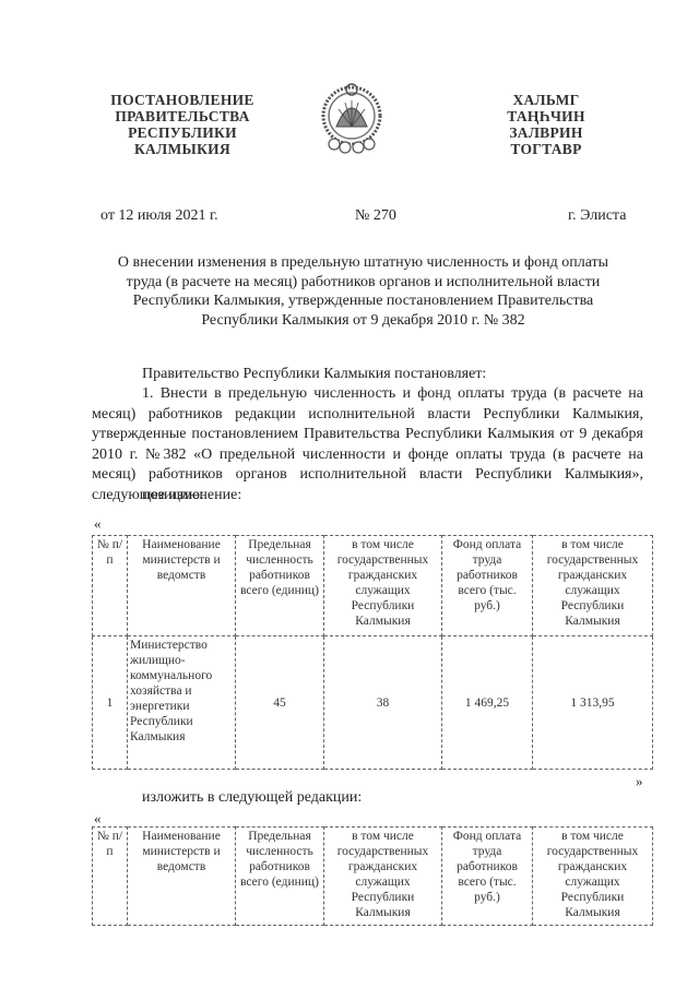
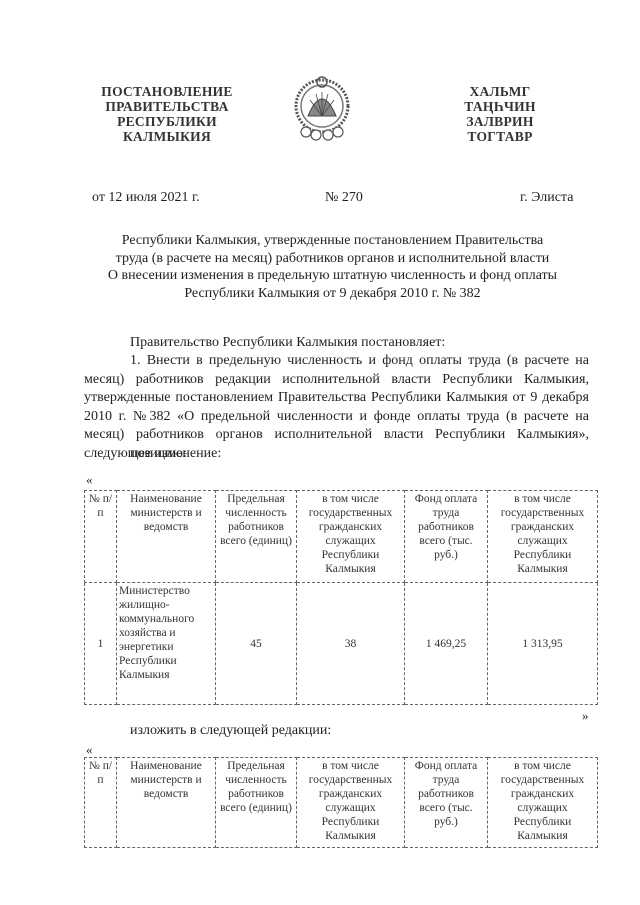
  ПОСТАНОВЛЕНИЕ
  ПРАВИТЕЛЬСТВА
  РЕСПУБЛИКИ
  КАЛМЫКИЯ
  ХАЛЬМГ
  ТАҢҺЧИН
  ЗАЛВРИН
  ТОГТАВР
  от 12 июля 2021 г.
  № 270
  г. Элиста
- О внесении изменения в предельную штатную численность и фонд оплаты
+ Республики Калмыкия, утвержденные постановлением Правительства
  труда (в расчете на месяц) работников органов и исполнительной власти
- Республики Калмыкия, утвержденные постановлением Правительства
+ О внесении изменения в предельную штатную численность и фонд оплаты
  Республики Калмыкия от 9 декабря 2010 г. № 382
  Правительство Республики Калмыкия постановляет:
  1. Внести в предельную численность и фонд оплаты труда (в расчете на месяц) работников редакции исполнительной власти Республики Калмыкия, утвержденные постановлением Правительства Республики Калмыкия от 9 декабря 2010 г. №382 «О предельной численности и фонде оплаты труда (в расчете на месяц) работников органов исполнительной власти Республики Калмыкия», следующее изменение:
  позицию:
  «
  № п/п	Наименование министерств и ведомств	Предельная численность работников всего (единиц)	в том числе государственных гражданских служащих Республики Калмыкия	Фонд оплата труда работников всего (тыс. руб.)	в том числе государственных гражданских служащих Республики Калмыкия
  1	Министерство жилищно-коммунального хозяйства и энергетики Республики Калмыкия	45	38	1 469,25	1 313,95
  »
  изложить в следующей редакции:
  «
  № п/п	Наименование министерств и ведомств	Предельная численность работников всего (единиц)	в том числе государственных гражданских служащих Республики Калмыкия	Фонд оплата труда работников всего (тыс. руб.)	в том числе государственных гражданских служащих Республики Калмыкия
